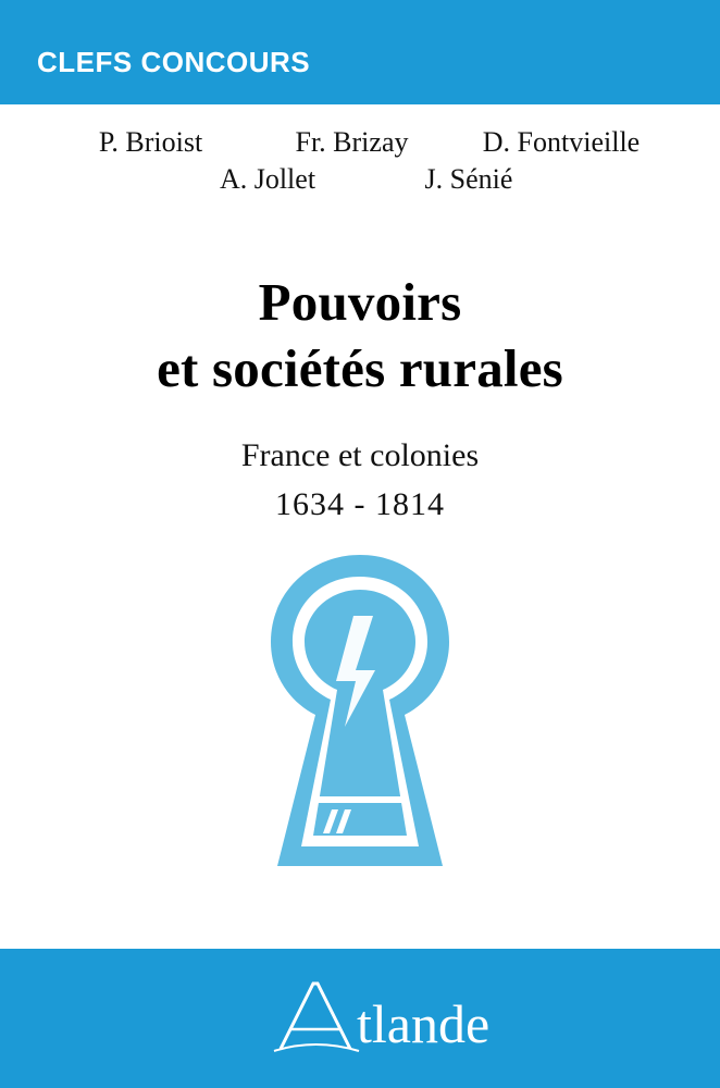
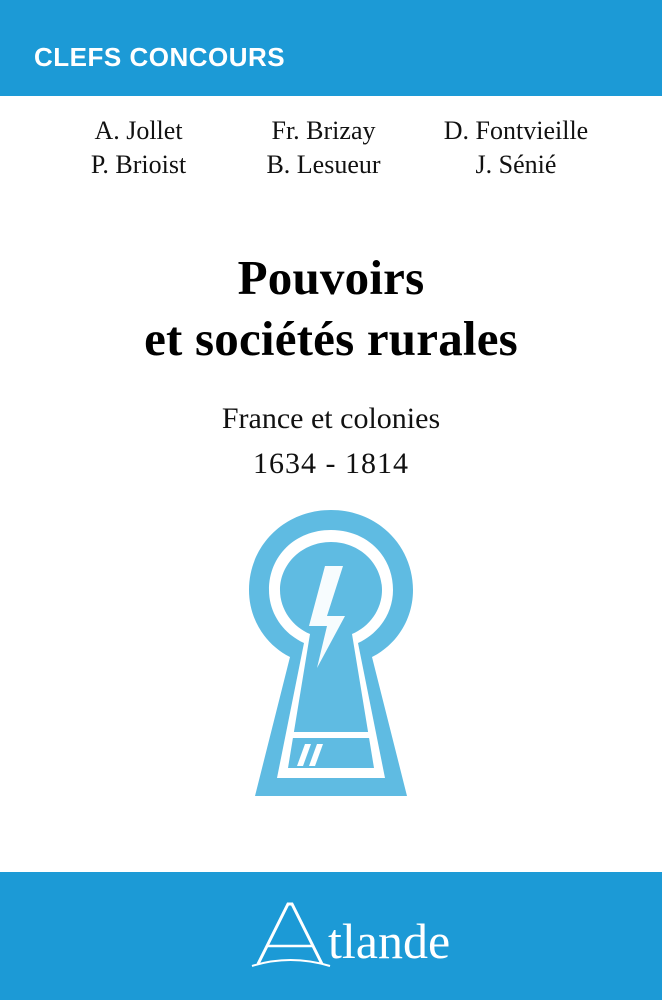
  CLEFS CONCOURS
- P. Brioist
+ A. Jollet
  Fr. Brizay
  D. Fontvieille
- A. Jollet
+ P. Brioist
+ B. Lesueur
  J. Sénié
  Pouvoirs
  et sociétés rurales
  France et colonies
  1634 - 1814
  tlande
